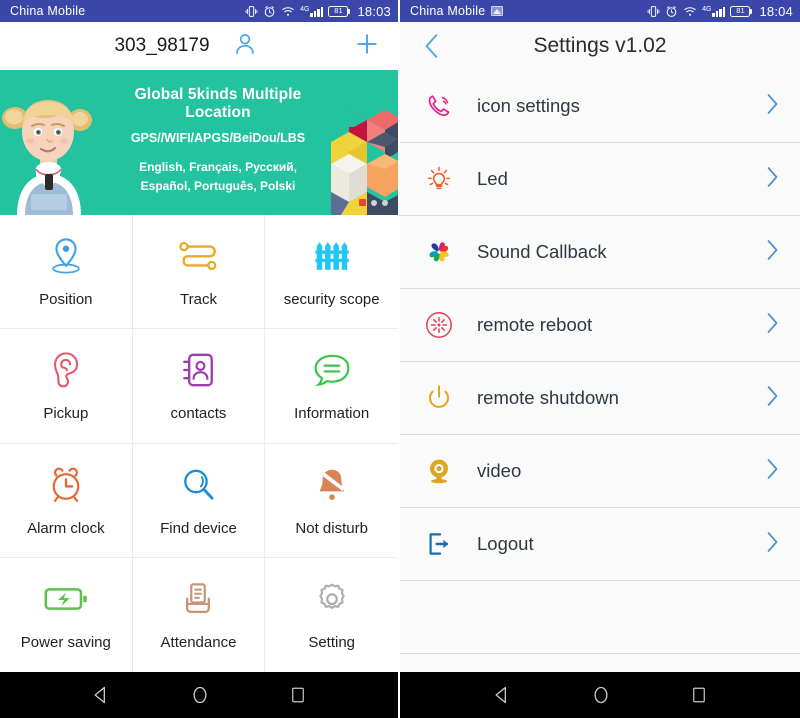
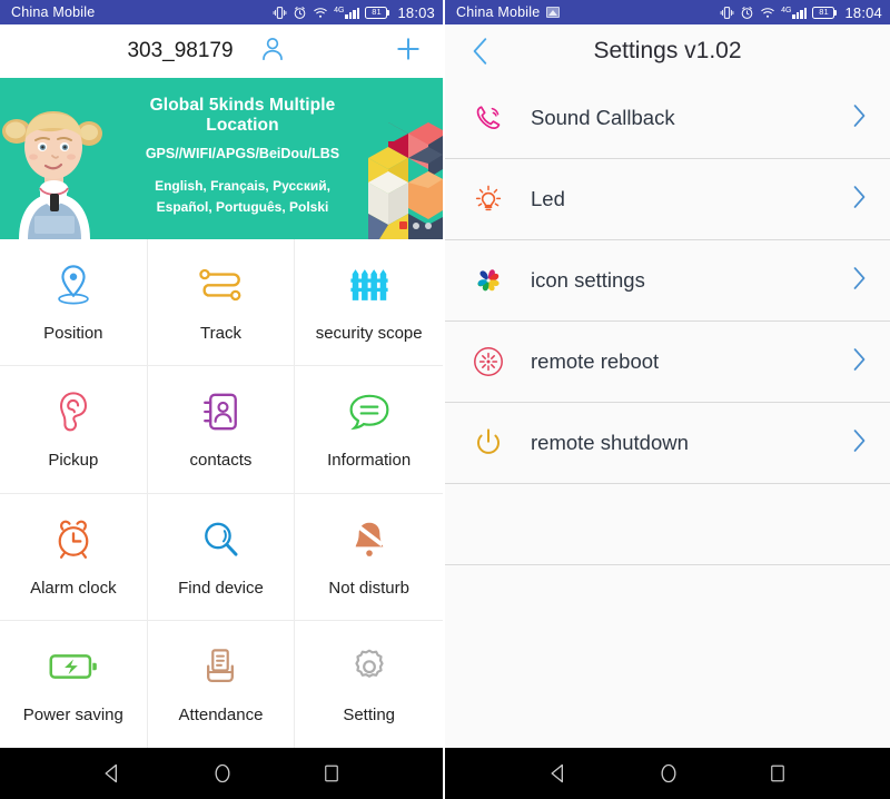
  China Mobile
  81
  18:03
  303_98179
  Global 5kinds Multiple Location
  GPS//WIFI/APGS/BeiDou/LBS
  English, Français, Русский,
  Español, Português, Polski
  Position
  Track
  security scope
  Pickup
  contacts
  Information
  Alarm clock
  Find device
  Not disturb
  Power saving
  Attendance
  Setting
  China Mobile
  81
  18:04
  Settings v1.02
- icon settings
+ Sound Callback
  Led
- Sound Callback
+ icon settings
  remote reboot
  remote shutdown
- video
- Logout
